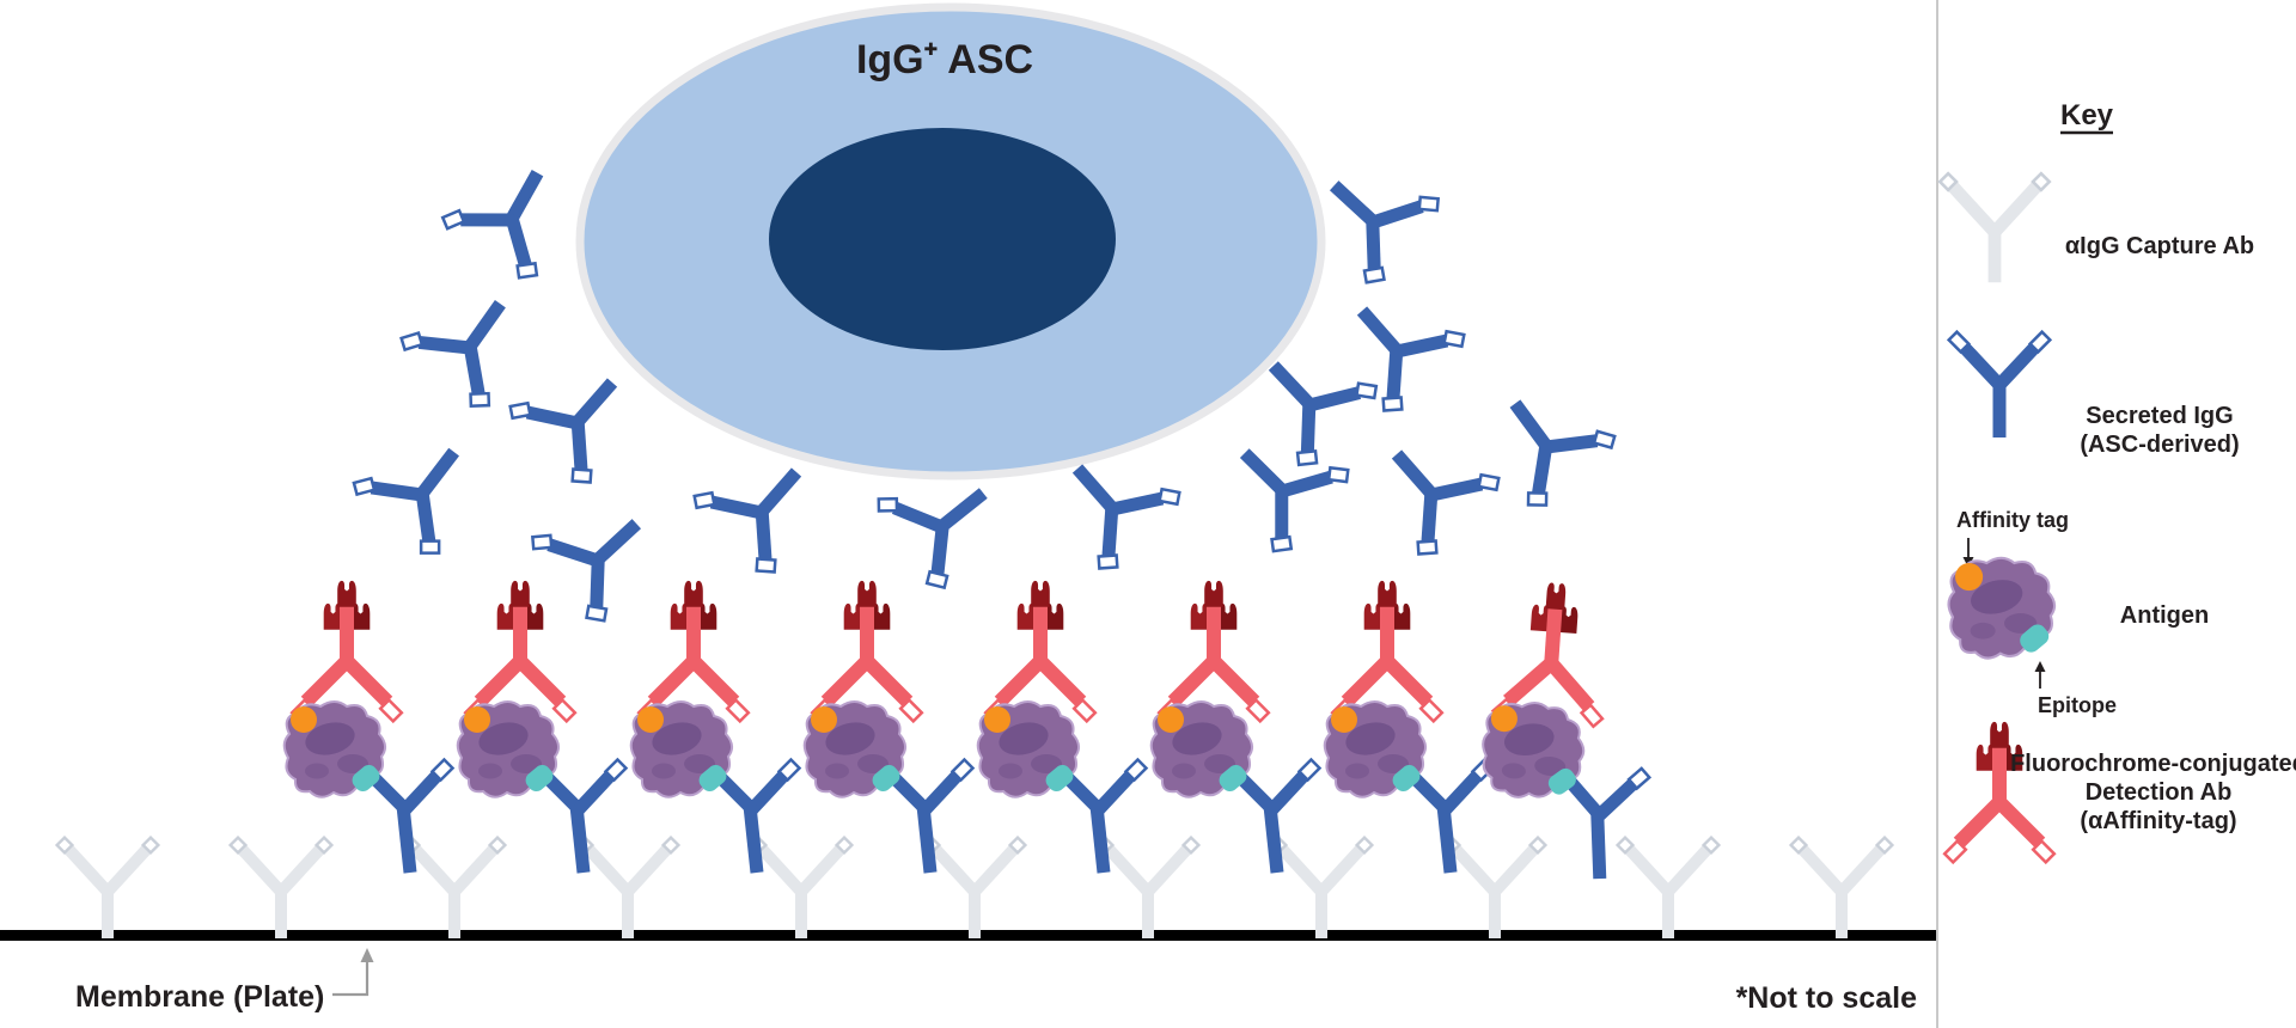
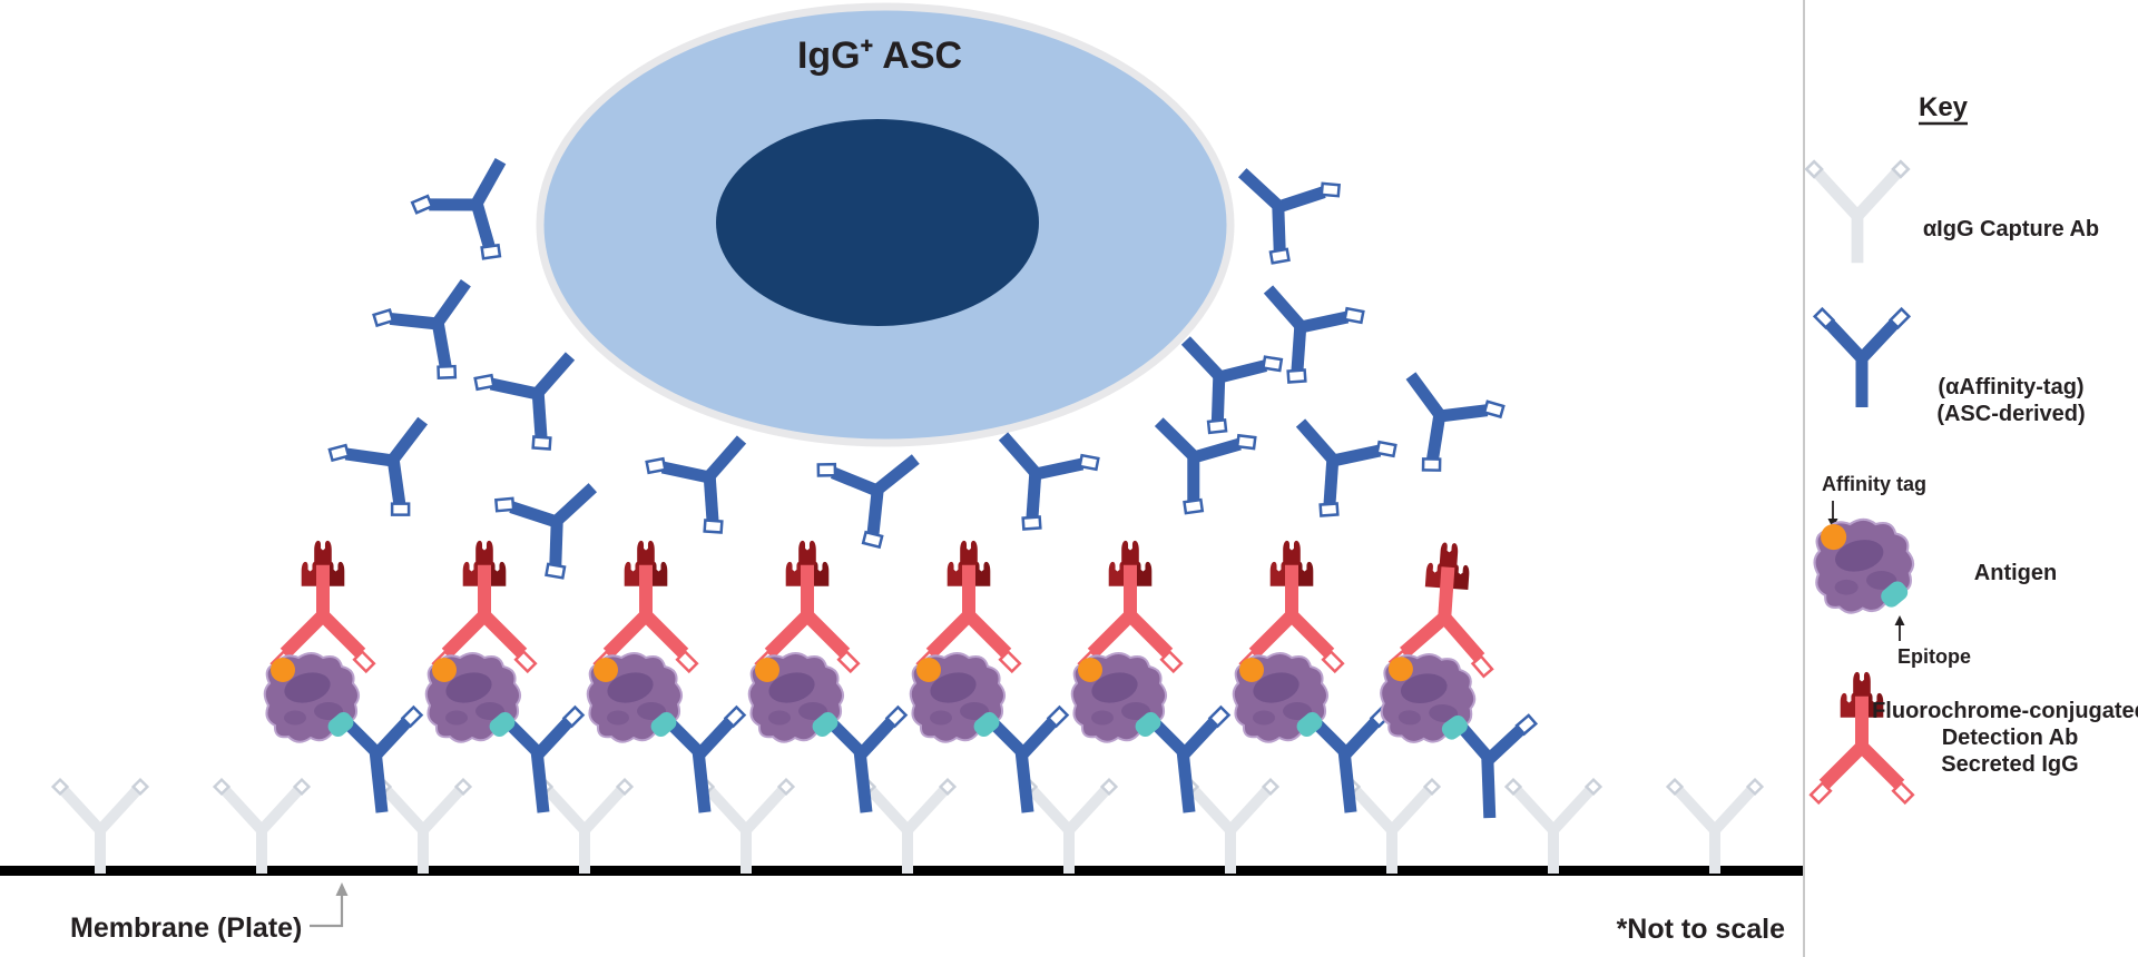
  IgG⁺ ASC
  Membrane (Plate)
  *Not to scale
  Key
  αIgG Capture Ab
- Secreted IgG
+ (αAffinity-tag)
  (ASC-derived)
  Affinity tag
  Antigen
  Epitope
  Fluorochrome-conjugate
  Detection Ab
- (αAffinity-tag)
+ Secreted IgG
